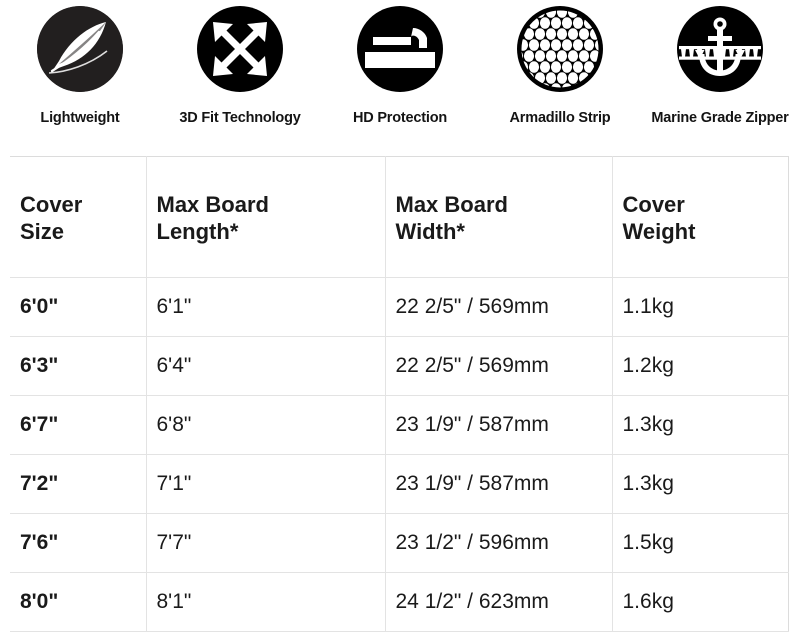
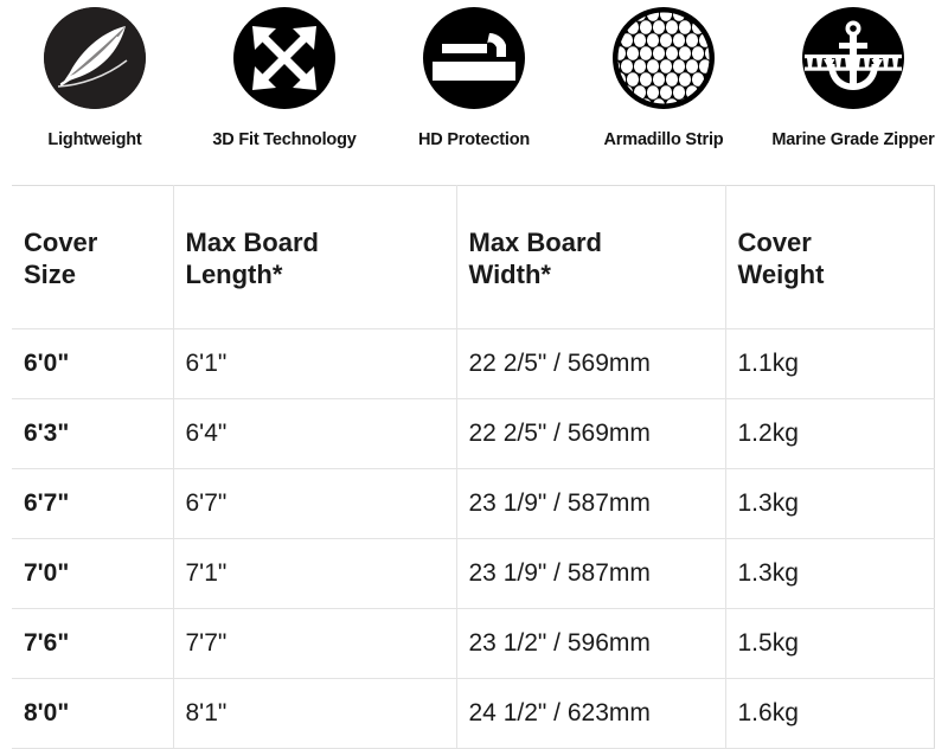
  Lightweight
  3D Fit Technology
  HD Protection
  Armadillo Strip
  Marine Grade Zipper
  Cover Size	Max Board Length*	Max Board Width*	Cover Weight
  6'0"	6'1"	22 2/5" / 569mm	1.1kg
  6'3"	6'4"	22 2/5" / 569mm	1.2kg
- 6'7"	6'8"	23 1/9" / 587mm	1.3kg
+ 6'7"	6'7"	23 1/9" / 587mm	1.3kg
- 7'2"	7'1"	23 1/9" / 587mm	1.3kg
+ 7'0"	7'1"	23 1/9" / 587mm	1.3kg
  7'6"	7'7"	23 1/2" / 596mm	1.5kg
  8'0"	8'1"	24 1/2" / 623mm	1.6kg
